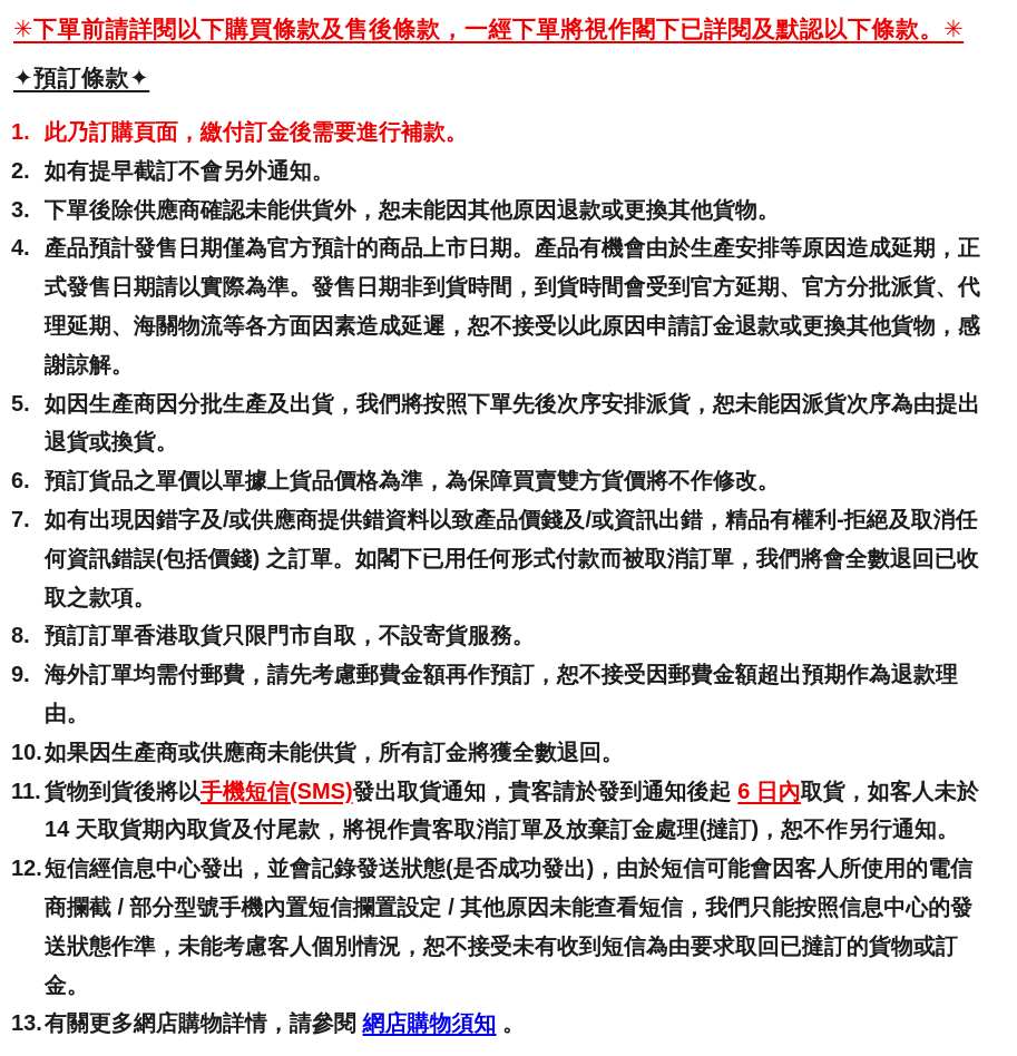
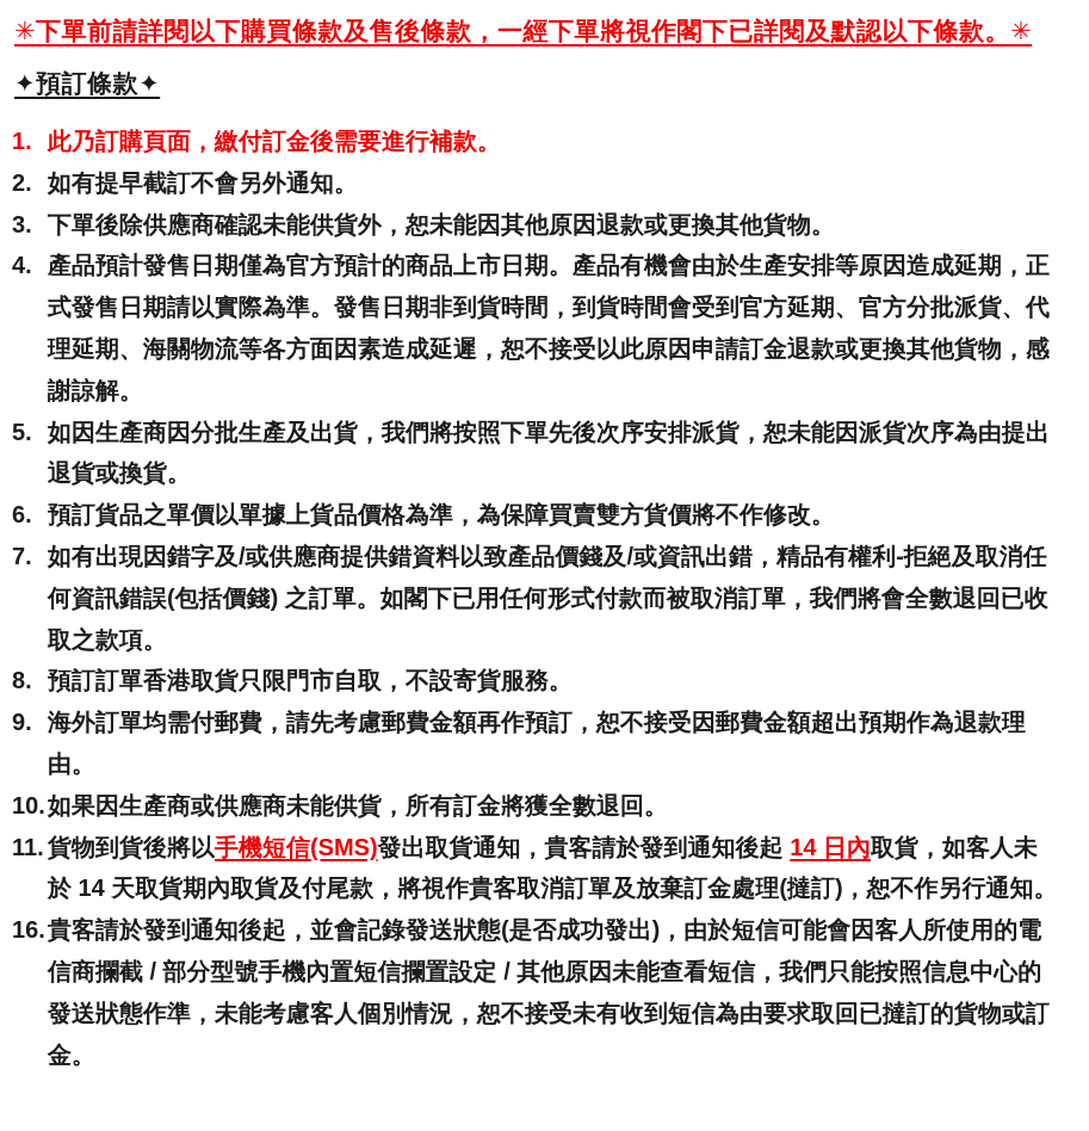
  ✳下單前請詳閱以下購買條款及售後條款，一經下單將視作閣下已詳閱及默認以下條款。✳
  ✦預訂條款✦
  1.
  此乃訂購頁面，繳付訂金後需要進行補款。
  2.
  如有提早截訂不會另外通知。
  3.
  下單後除供應商確認未能供貨外，恕未能因其他原因退款或更換其他貨物。
  4.
  產品預計發售日期僅為官方預計的商品上市日期。產品有機會由於生產安排等原因造成延期，正式發售日期請以實際為準。發售日期非到貨時間，到貨時間會受到官方延期、官方分批派貨、代理延期、海關物流等各方面因素造成延遲，恕不接受以此原因申請訂金退款或更換其他貨物，感謝諒解。
  5.
  如因生產商因分批生產及出貨，我們將按照下單先後次序安排派貨，恕未能因派貨次序為由提出退貨或換貨。
  6.
  預訂貨品之單價以單據上貨品價格為準，為保障買賣雙方貨價將不作修改。
  7.
  如有出現因錯字及/或供應商提供錯資料以致產品價錢及/或資訊出錯，精品有權利-拒絕及取消任何資訊錯誤(包括價錢) 之訂單。如閣下已用任何形式付款而被取消訂單，我們將會全數退回已收取之款項。
  8.
  預訂訂單香港取貨只限門市自取，不設寄貨服務。
  9.
  海外訂單均需付郵費，請先考慮郵費金額再作預訂，恕不接受因郵費金額超出預期作為退款理由。
  10.
  如果因生產商或供應商未能供貨，所有訂金將獲全數退回。
  11.
- 貨物到貨後將以手機短信(SMS)發出取貨通知，貴客請於發到通知後起 6 日內取貨，如客人未於 14 天取貨期內取貨及付尾款，將視作貴客取消訂單及放棄訂金處理(撻訂)，恕不作另行通知。
+ 貨物到貨後將以手機短信(SMS)發出取貨通知，貴客請於發到通知後起 14 日內取貨，如客人未於 14 天取貨期內取貨及付尾款，將視作貴客取消訂單及放棄訂金處理(撻訂)，恕不作另行通知。
- 12.
+ 16.
- 短信經信息中心發出，並會記錄發送狀態(是否成功發出)，由於短信可能會因客人所使用的電信商攔截 / 部分型號手機內置短信攔置設定 / 其他原因未能查看短信，我們只能按照信息中心的發送狀態作準，未能考慮客人個別情況，恕不接受未有收到短信為由要求取回已撻訂的貨物或訂金。
+ 貴客請於發到通知後起，並會記錄發送狀態(是否成功發出)，由於短信可能會因客人所使用的電信商攔截 / 部分型號手機內置短信攔置設定 / 其他原因未能查看短信，我們只能按照信息中心的發送狀態作準，未能考慮客人個別情況，恕不接受未有收到短信為由要求取回已撻訂的貨物或訂金。
- 13.
- 有關更多網店購物詳情，請參閱 網店購物須知 。
